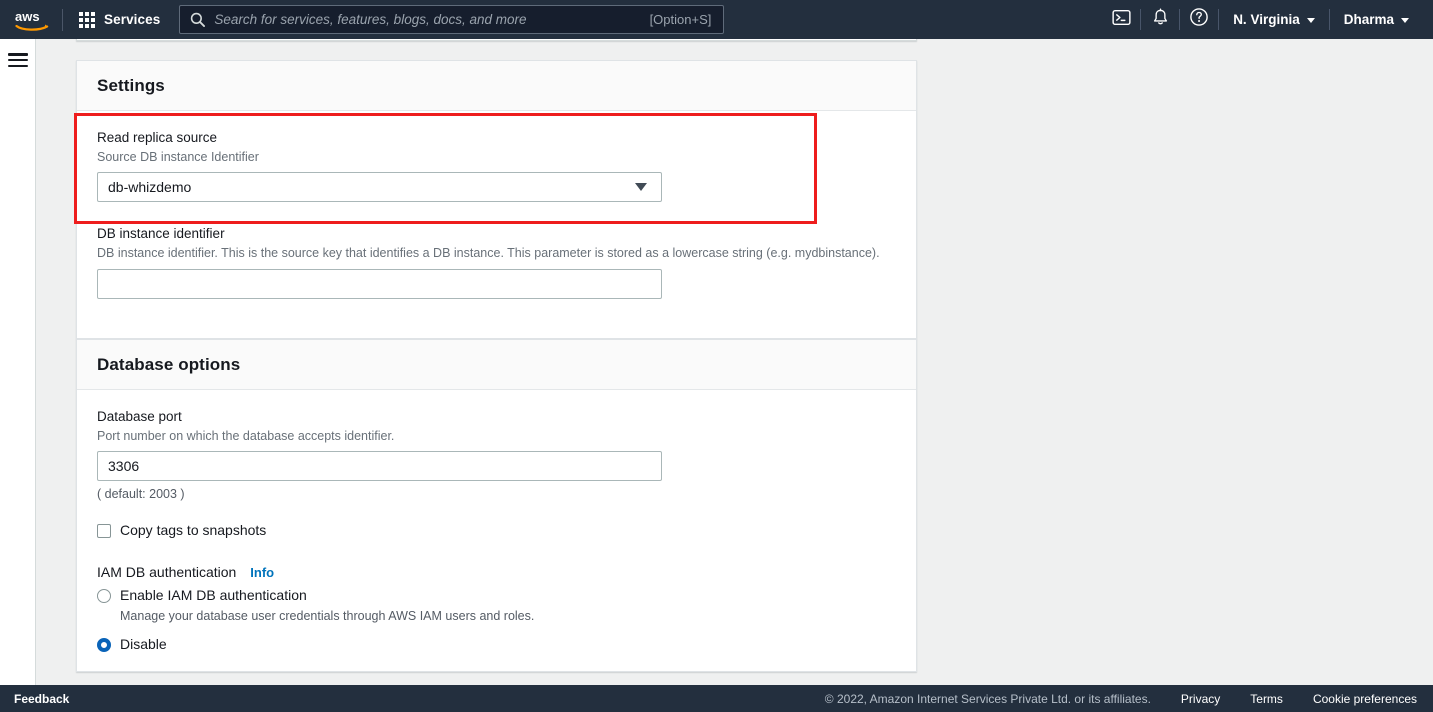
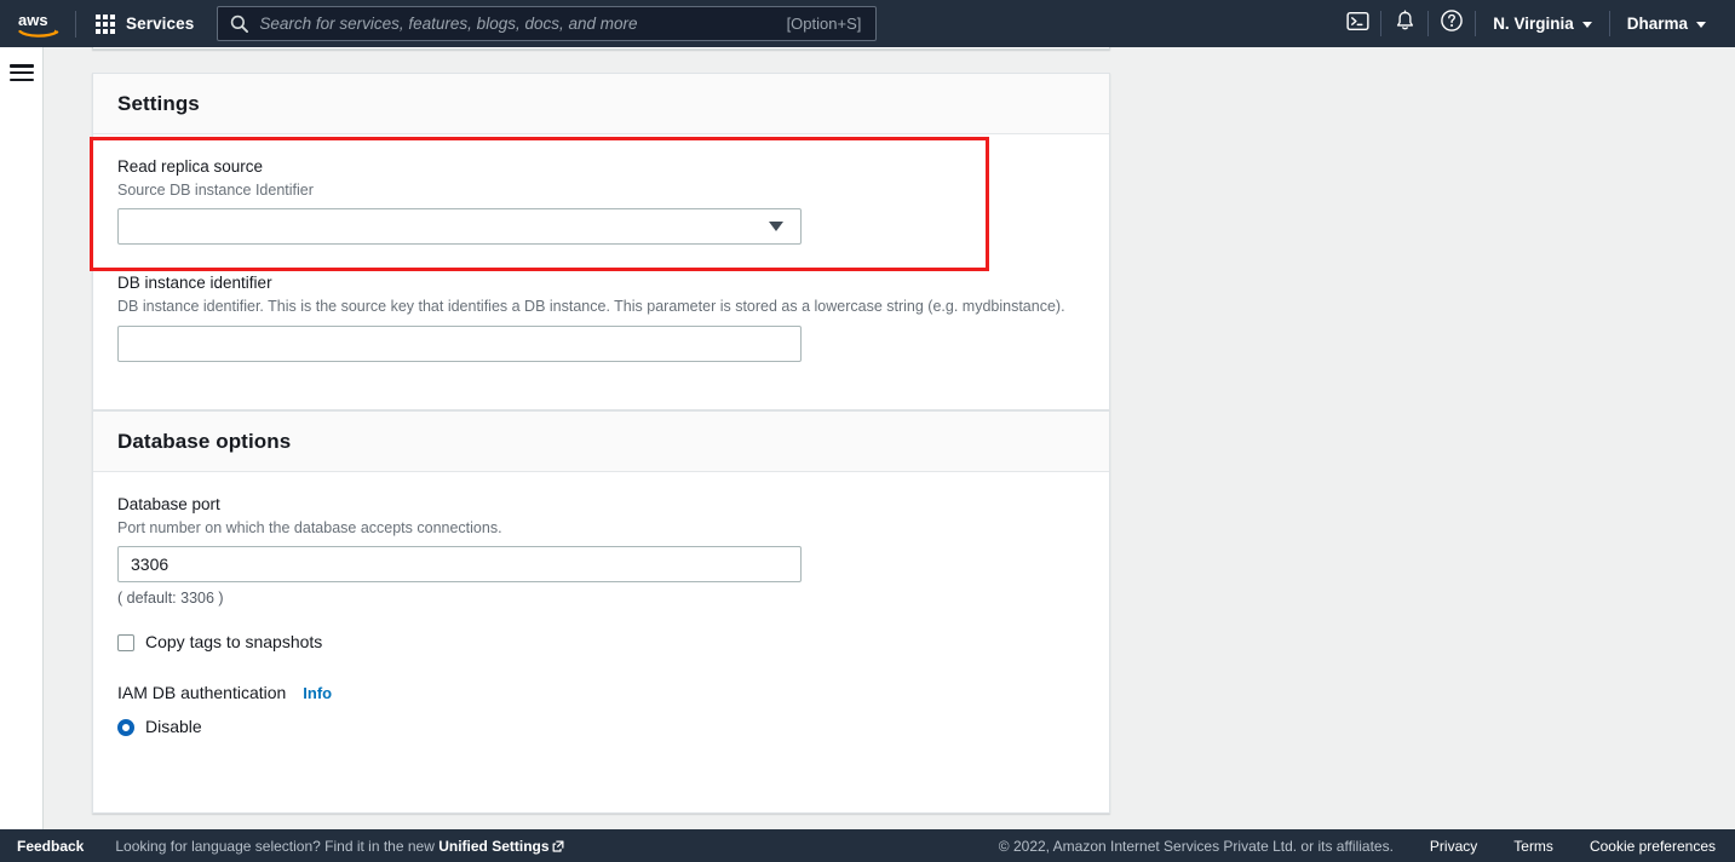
  aws
  Services
  Search for services, features, blogs, docs, and more
  [Option+S]
  N. Virginia
  Dharma
  Settings
  Read replica source
  Source DB instance Identifier
- db-whizdemo
  DB instance identifier
  DB instance identifier. This is the source key that identifies a DB instance. This parameter is stored as a lowercase string (e.g. mydbinstance).
  Database options
  Database port
- Port number on which the database accepts identifier.
+ Port number on which the database accepts connections.
  3306
- ( default: 2003 )
+ ( default: 3306 )
  Copy tags to snapshots
  IAM DB authentication
  Info
- Enable IAM DB authentication
- Manage your database user credentials through AWS IAM users and roles.
  Disable
  Feedback
+ Looking for language selection? Find it in the new
+ Unified Settings
  © 2022, Amazon Internet Services Private Ltd. or its affiliates.
  Privacy
  Terms
  Cookie preferences
